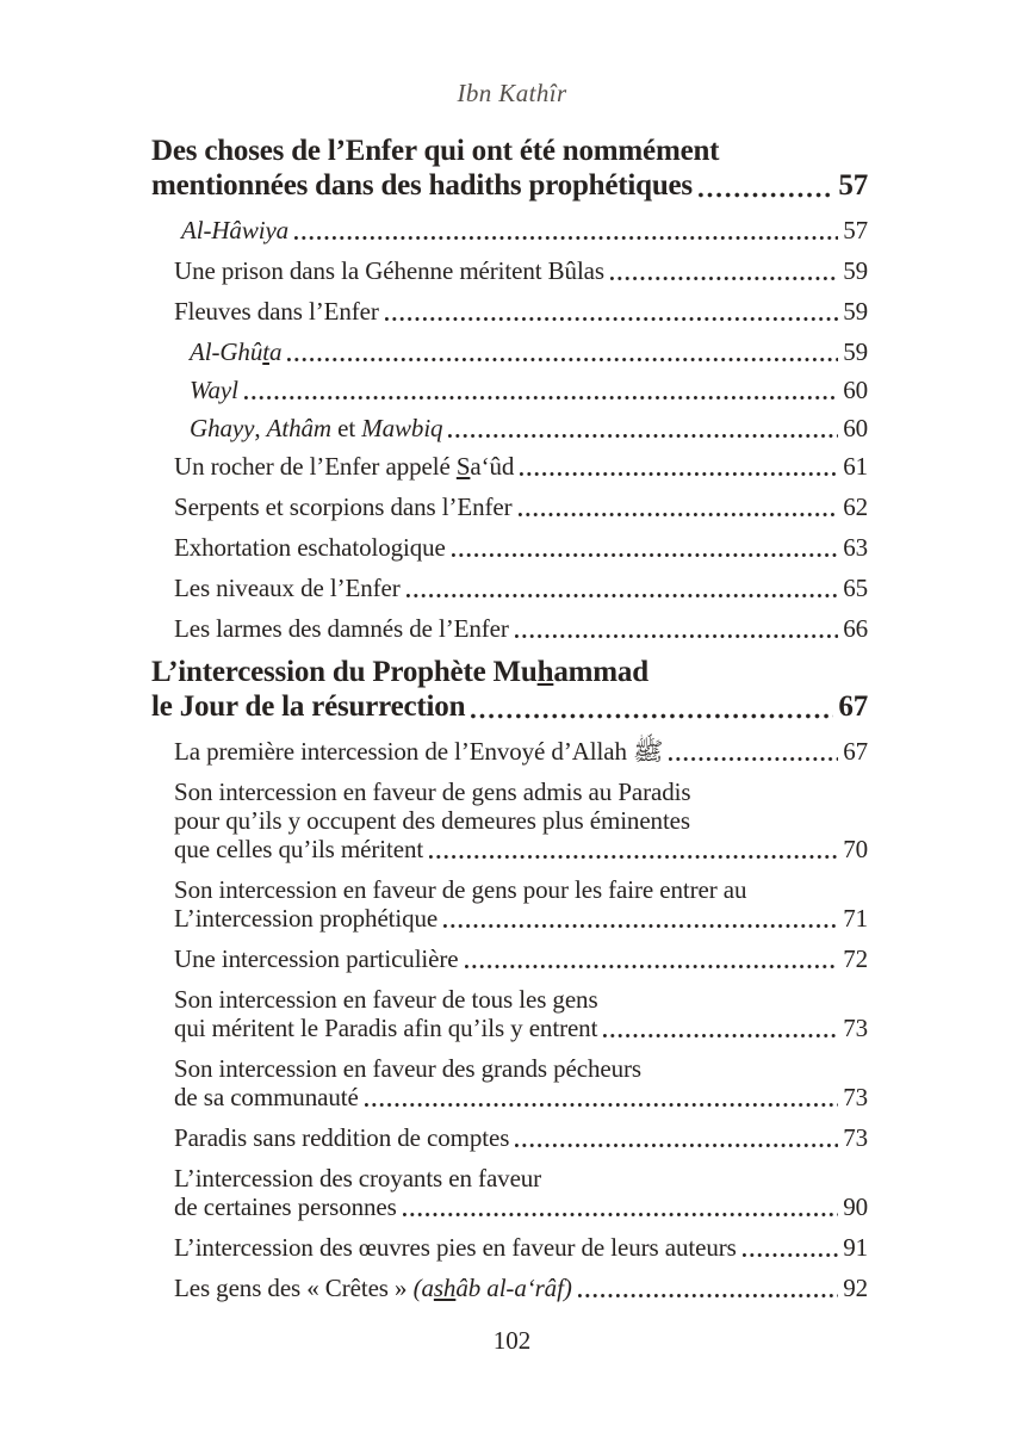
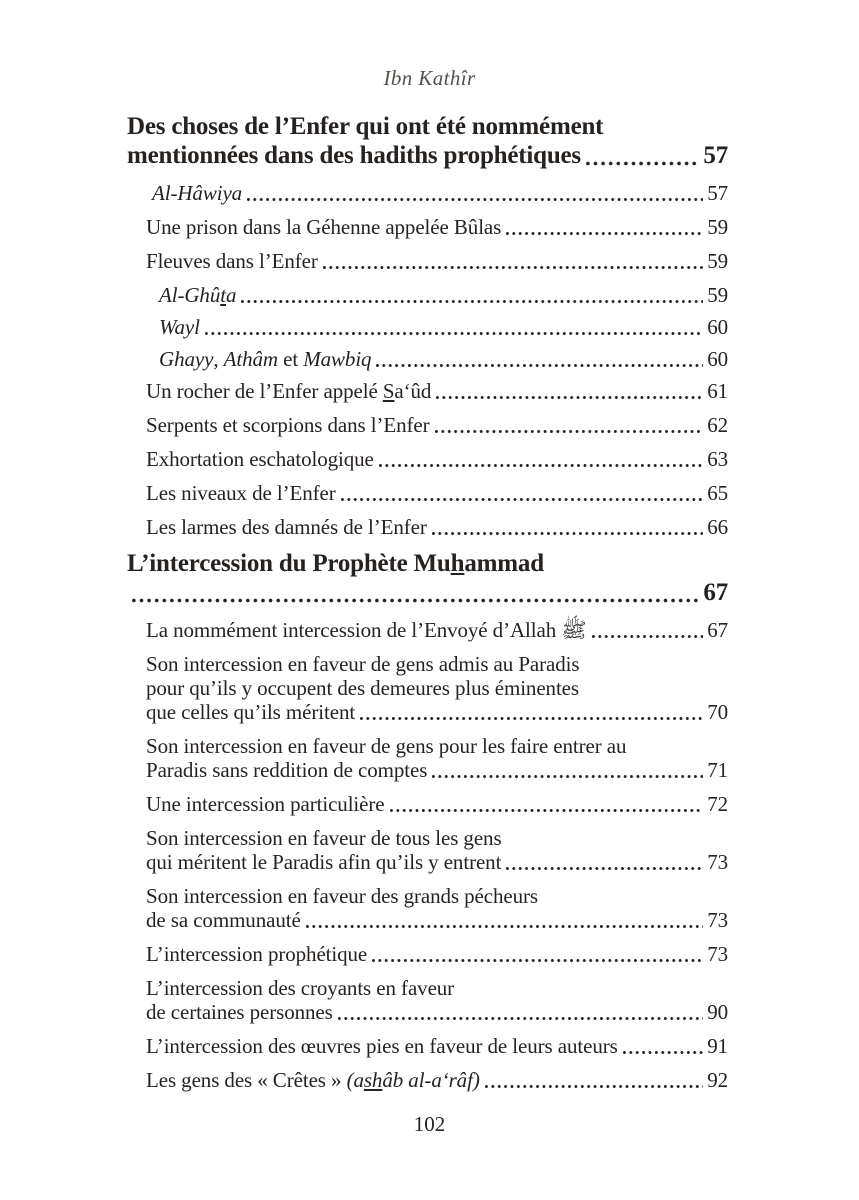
  Ibn Kathîr
  Des choses de l’Enfer qui ont été nommément
  mentionnées dans des hadiths prophétiques
  57
  Al-Hâwiya
  57
- Une prison dans la Géhenne méritent Bûlas
+ Une prison dans la Géhenne appelée Bûlas
  59
  Fleuves dans l’Enfer
  59
  Al-Ghûta
  59
  Wayl
  60
  Ghayy, Athâm et Mawbiq
  60
  Un rocher de l’Enfer appelé Sa‘ûd
  61
  Serpents et scorpions dans l’Enfer
  62
  Exhortation eschatologique
  63
  Les niveaux de l’Enfer
  65
  Les larmes des damnés de l’Enfer
  66
  L’intercession du Prophète Muhammad
- le Jour de la résurrection
  67
- La première intercession de l’Envoyé d’Allah ﷺ
+ La nommément intercession de l’Envoyé d’Allah ﷺ
  67
  Son intercession en faveur de gens admis au Paradis
  pour qu’ils y occupent des demeures plus éminentes
  que celles qu’ils méritent
  70
  Son intercession en faveur de gens pour les faire entrer au
- L’intercession prophétique
+ Paradis sans reddition de comptes
  71
  Une intercession particulière
  72
  Son intercession en faveur de tous les gens
  qui méritent le Paradis afin qu’ils y entrent
  73
  Son intercession en faveur des grands pécheurs
  de sa communauté
  73
- Paradis sans reddition de comptes
+ L’intercession prophétique
  73
  L’intercession des croyants en faveur
  de certaines personnes
  90
  L’intercession des œuvres pies en faveur de leurs auteurs
  91
  Les gens des « Crêtes » (ashâb al-a‘râf)
  92
  102
